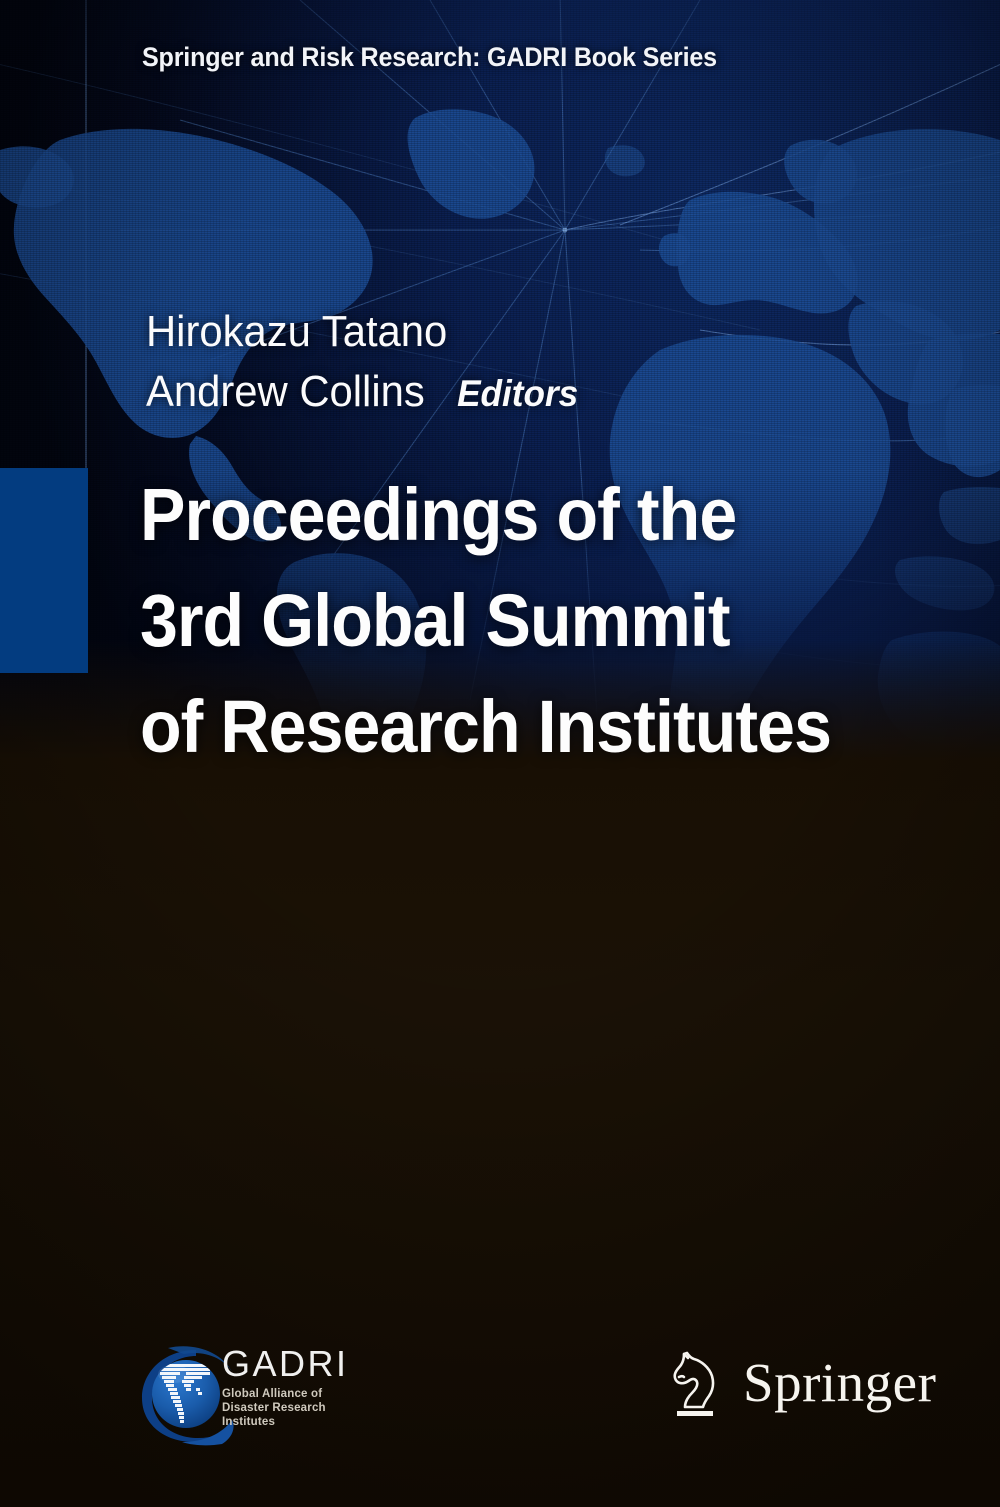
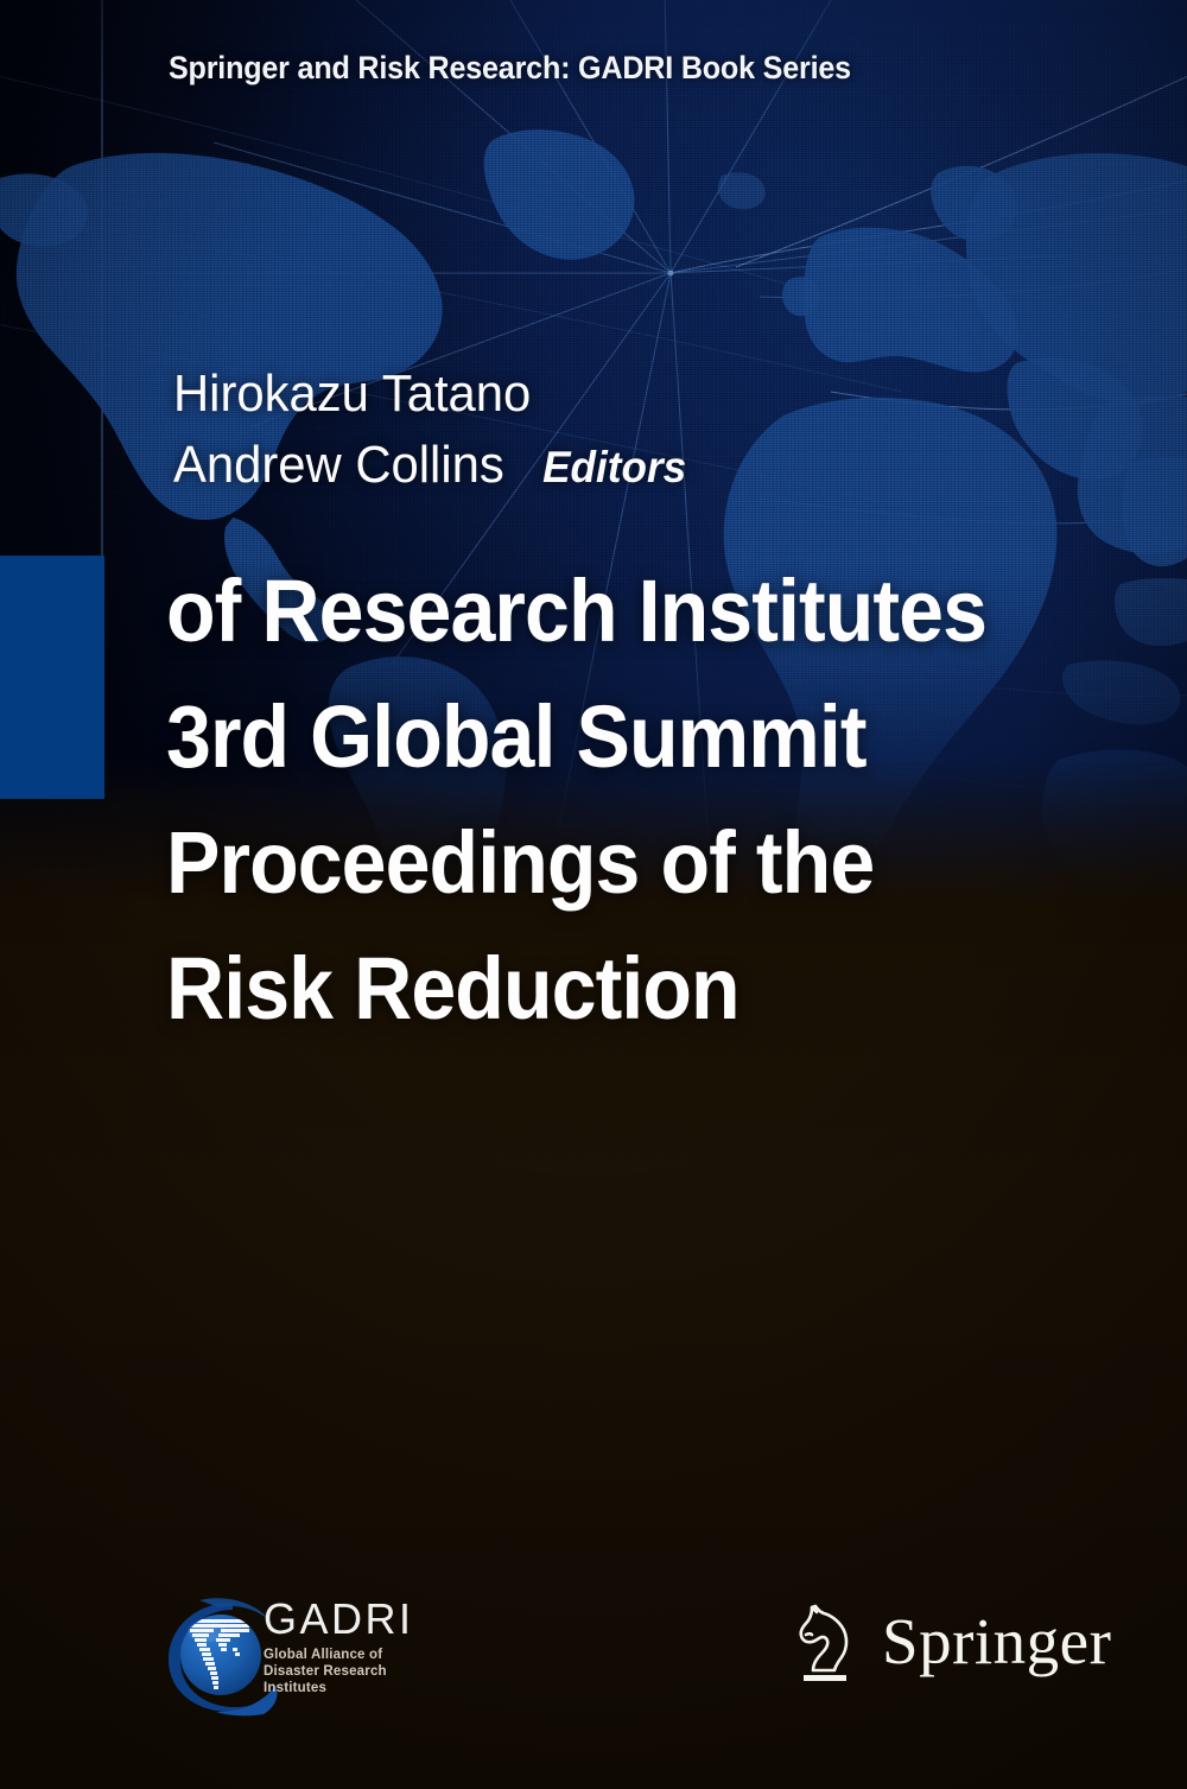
  Springer and Risk Research: GADRI Book Series
  Hirokazu Tatano
  Andrew Collins Editors
- Proceedings of the
+ of Research Institutes
  3rd Global Summit
- of Research Institutes
+ Proceedings of the
+ Risk Reduction
  GADRI
  Global Alliance of
  Disaster Research Institutes
  Springer
